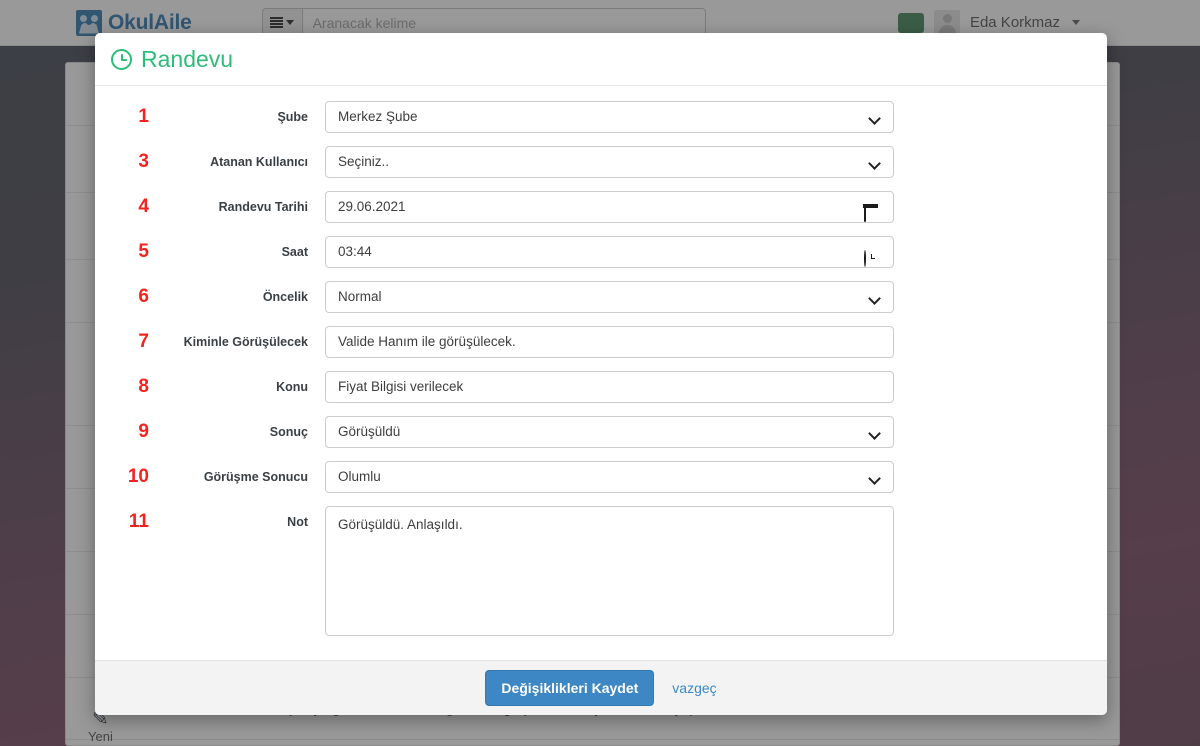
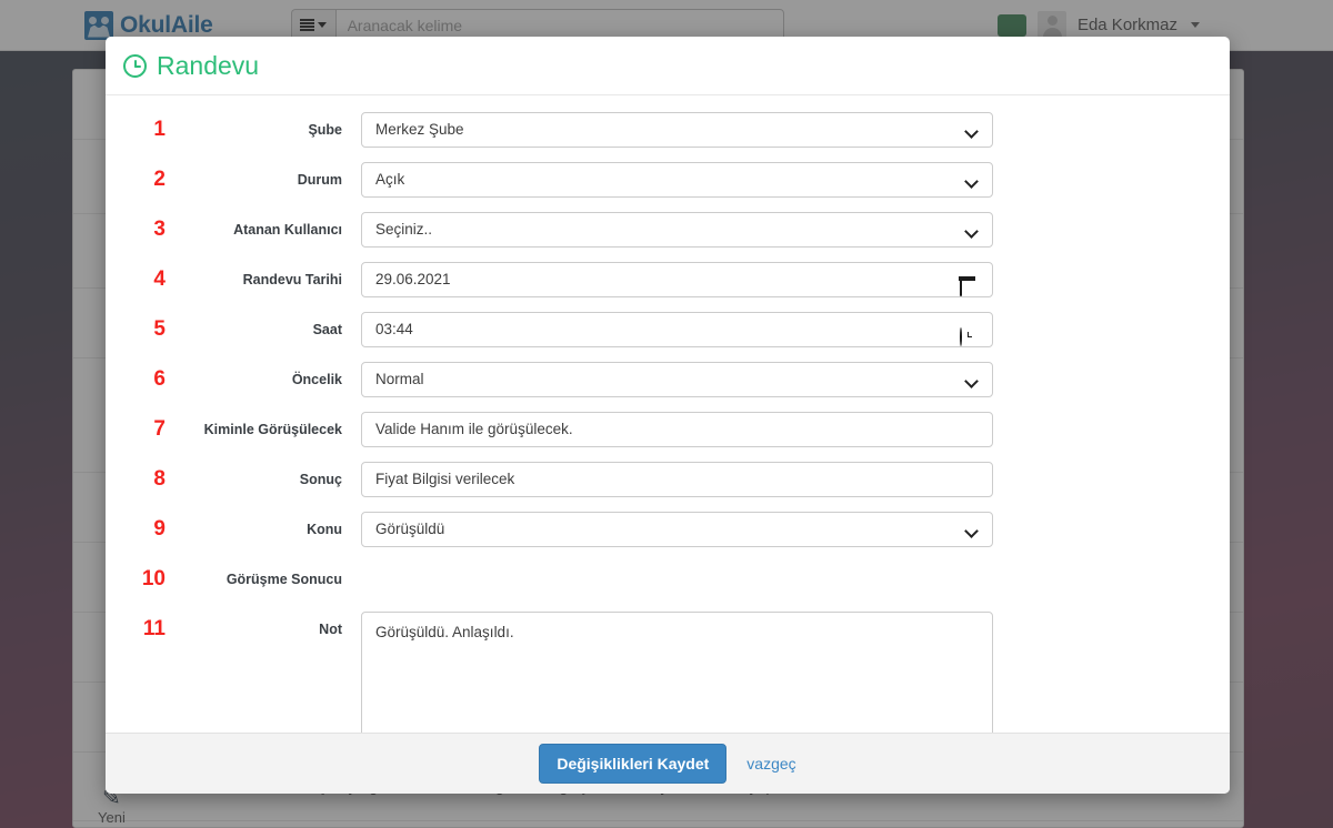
  ✎
  Yeni
  OkulAile
  Aranacak kelime
  Eda Korkmaz
  Randevu
  1
  Şube
  Merkez Şube
+ 2
+ Durum
+ Açık
  3
  Atanan Kullanıcı
  Seçiniz..
  4
  Randevu Tarihi
  29.06.2021
  5
  Saat
  03:44
  6
  Öncelik
  Normal
  7
  Kiminle Görüşülecek
  Valide Hanım ile görüşülecek.
  8
- Konu
+ Sonuç
  Fiyat Bilgisi verilecek
  9
- Sonuç
+ Konu
  Görüşüldü
  10
  Görüşme Sonucu
- Olumlu
  11
  Not
  Görüşüldü. Anlaşıldı.
  Değişiklikleri Kaydet
  vazgeç
